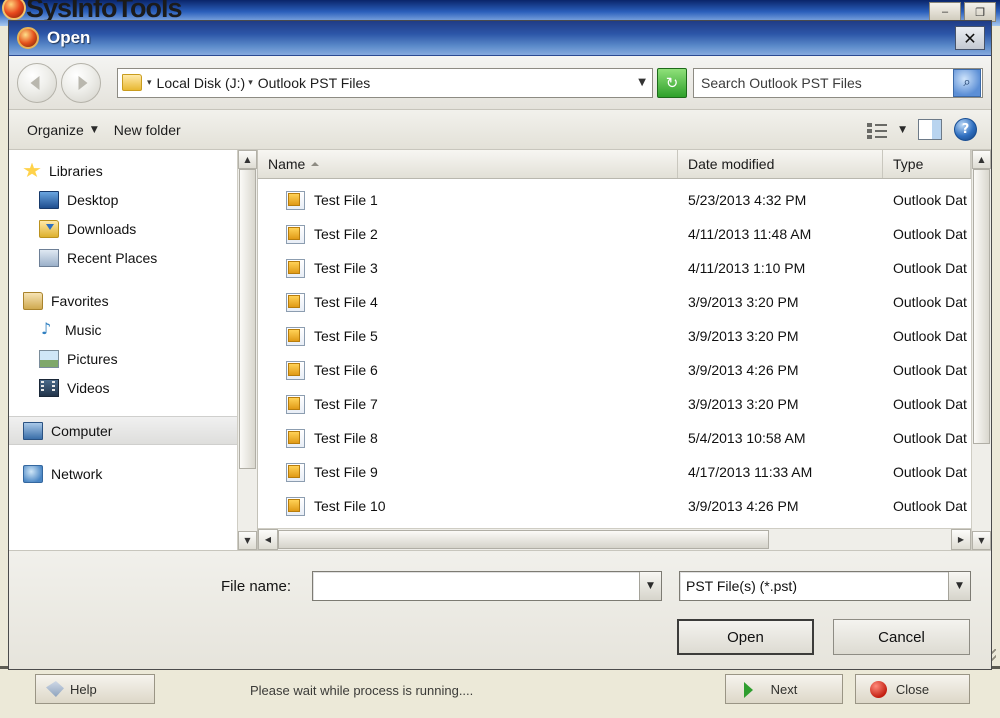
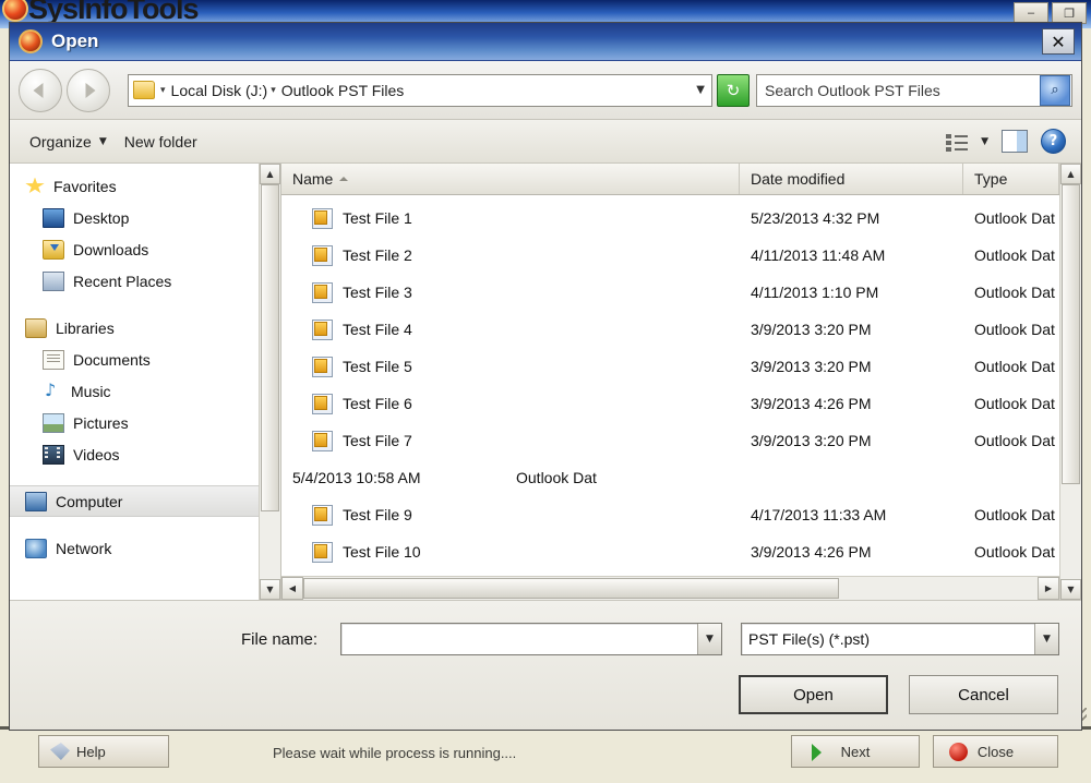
  SysInfoTools
  –
  ❐
  Help
  Please wait while process is running....
  Next
  Close
  Open
  ✕
  ▾
  Local Disk (J:)
  ▾
  Outlook PST Files
  ▼
  ↻
  Search Outlook PST Files
  ⌕
  Organize
  ▼
  New folder
  ▼
  ?
- Libraries
+ Favorites
  Desktop
  Downloads
  Recent Places
- Favorites
+ Libraries
+ Documents
  Music
  Pictures
  Videos
  Computer
  Network
  ▲
  ▼
  Name
  Date modified
  Type
  Test File 1
  5/23/2013 4:32 PM
  Outlook Dat
  Test File 2
  4/11/2013 11:48 AM
  Outlook Dat
  Test File 3
  4/11/2013 1:10 PM
  Outlook Dat
  Test File 4
  3/9/2013 3:20 PM
  Outlook Dat
  Test File 5
  3/9/2013 3:20 PM
  Outlook Dat
  Test File 6
  3/9/2013 4:26 PM
  Outlook Dat
  Test File 7
  3/9/2013 3:20 PM
  Outlook Dat
- Test File 8
  5/4/2013 10:58 AM
  Outlook Dat
  Test File 9
  4/17/2013 11:33 AM
  Outlook Dat
  Test File 10
  3/9/2013 4:26 PM
  Outlook Dat
  ◀
  ▶
  ▲
  ▼
  File name:
  ▼
  PST File(s) (*.pst)
  ▼
  Open
  Cancel
